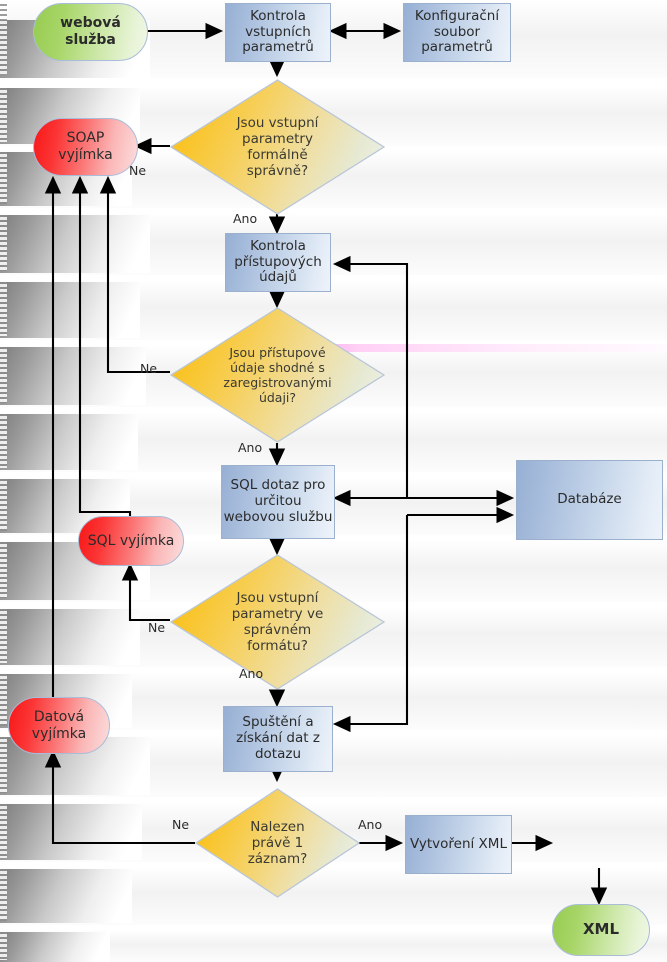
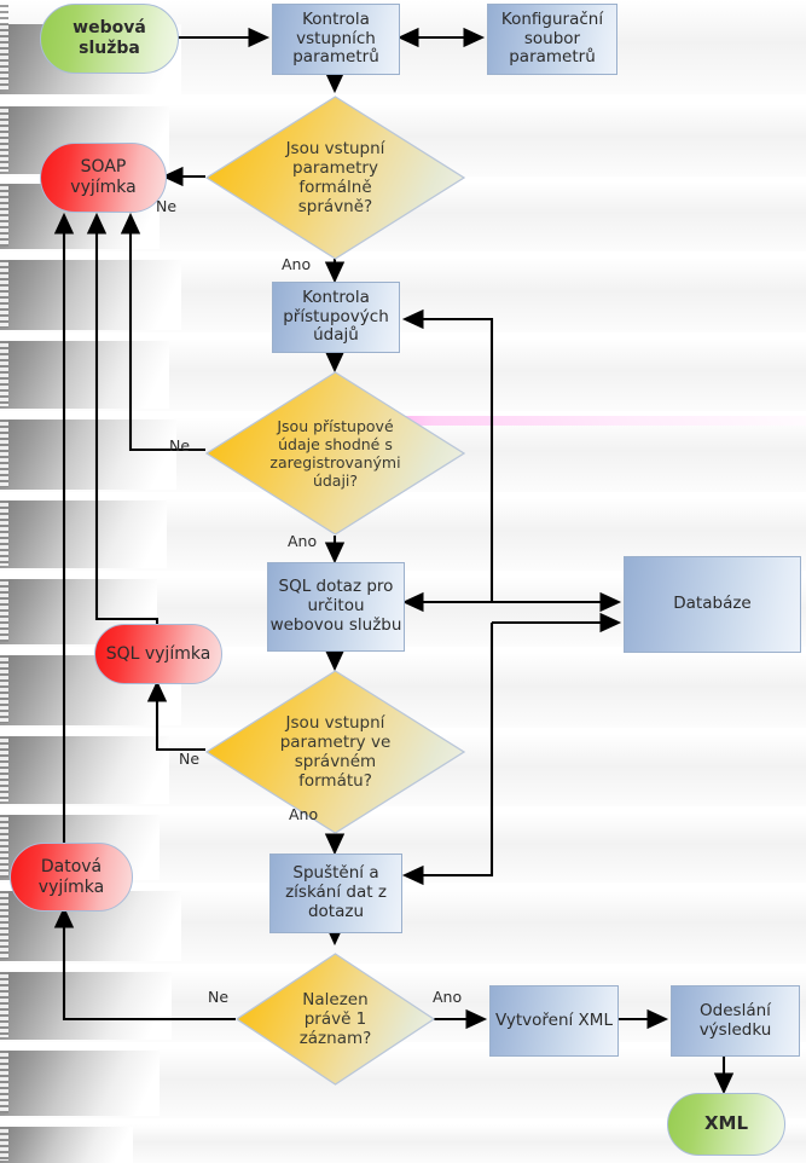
  webová
  služba
  Kontrola
  vstupních
  parametrů
  Konfigurační
  soubor
  parametrů
  Jsou vstupní
  parametry
  formálně
  správně?
  SOAP
  vyjímka
  Kontrola
  přístupových
  údajů
  Jsou přístupové
  údaje shodné s
  zaregistrovanými
  údaji?
  SQL dotaz pro
  určitou
  webovou službu
  Databáze
  SQL vyjímka
  Jsou vstupní
  parametry ve
  správném
  formátu?
  Spuštění a
  získání dat z
  dotazu
  Datová
  vyjímka
  Nalezen
  právě 1
  záznam?
  Vytvoření XML
+ Odeslání
+ výsledku
  XML
  Ne
  Ano
  Ne
  Ano
  Ne
  Ano
  Ne
  Ano
